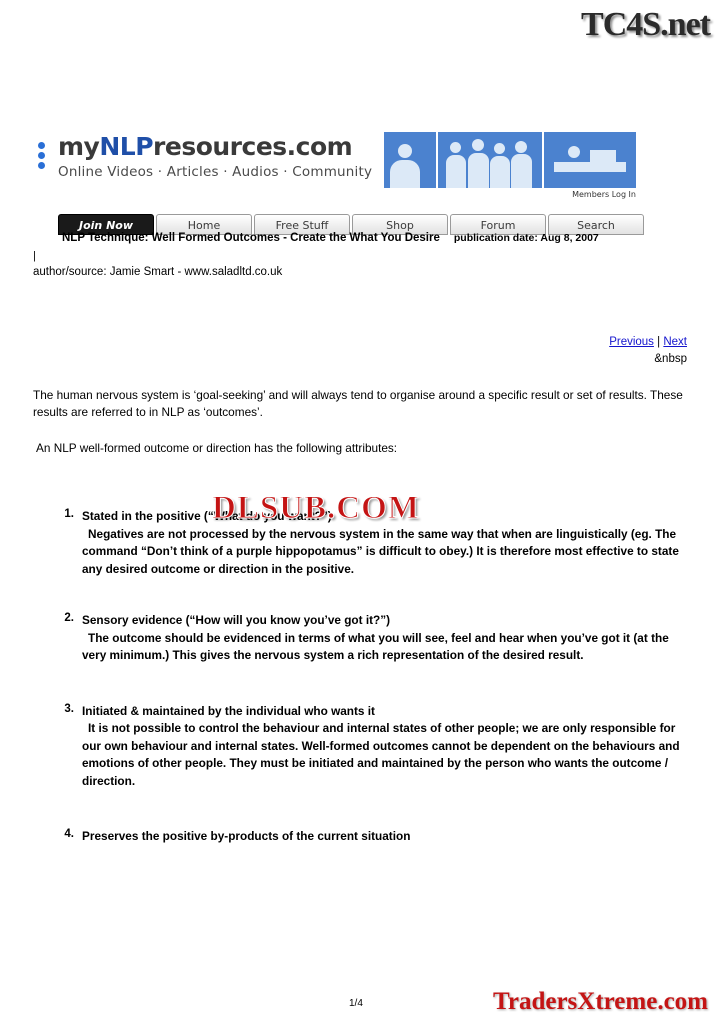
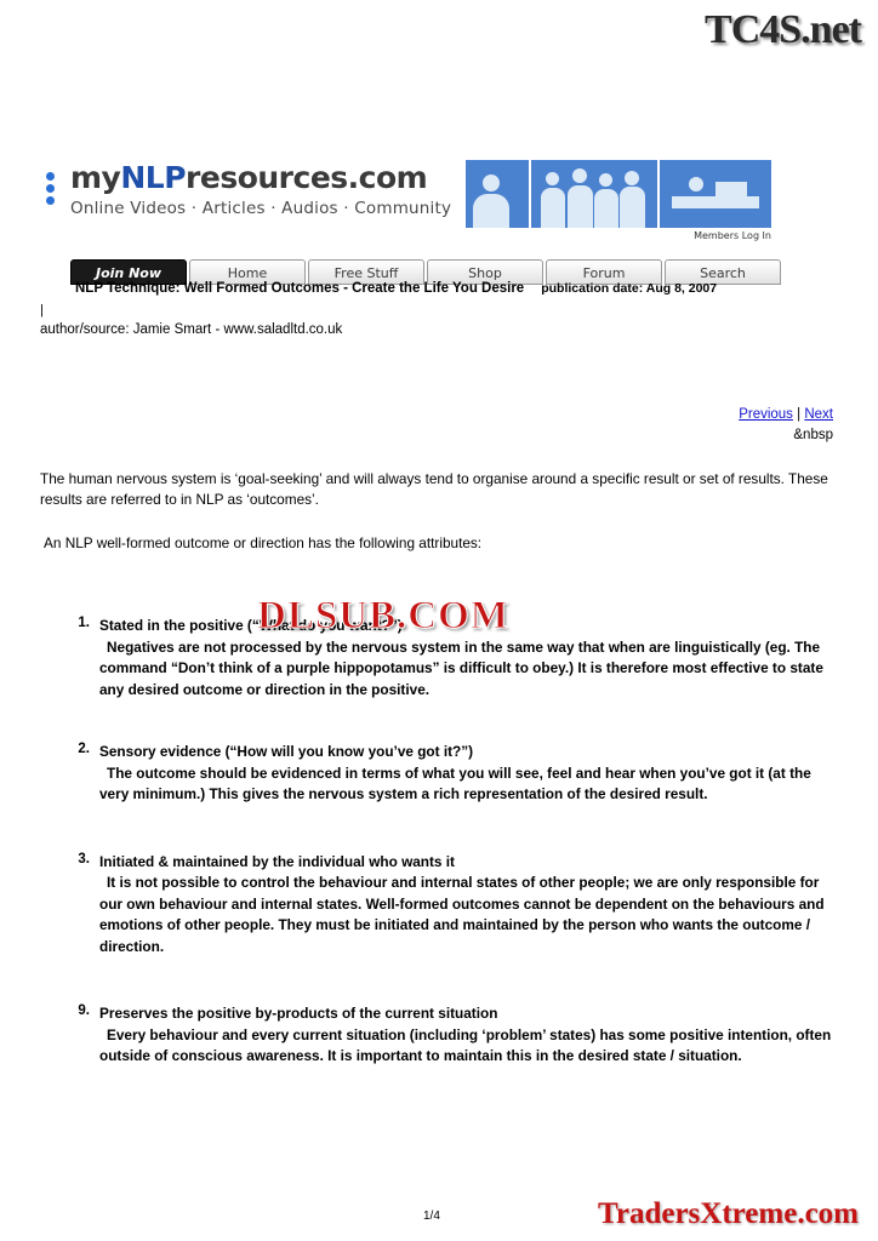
  TC4S.net
  myNLPresources.com
  Online Videos · Articles · Audios · Community
  Members Log In
  Join Now
  Home
  Free Stuff
  Shop
  Forum
  Search
- NLP Technique: Well Formed Outcomes - Create the What You Desire publication date: Aug 8, 2007
+ NLP Technique: Well Formed Outcomes - Create the Life You Desire publication date: Aug 8, 2007
  |
  author/source: Jamie Smart - www.saladltd.co.uk
  Previous | Next
  &nbsp
  The human nervous system is ‘goal-seeking’ and will always tend to organise around a specific result or set of results. These results are referred to in NLP as ‘outcomes’.
  An NLP well-formed outcome or direction has the following attributes:
  1.
  Stated in the positive (“What do you want?”)
  Negatives are not processed by the nervous system in the same way that when are linguistically (eg. The command “Don’t think of a purple hippopotamus” is difficult to obey.) It is therefore most effective to state any desired outcome or direction in the positive.
  2.
  Sensory evidence (“How will you know you’ve got it?”)
  The outcome should be evidenced in terms of what you will see, feel and hear when you’ve got it (at the very minimum.) This gives the nervous system a rich representation of the desired result.
  3.
  Initiated & maintained by the individual who wants it
  It is not possible to control the behaviour and internal states of other people; we are only responsible for our own behaviour and internal states. Well-formed outcomes cannot be dependent on the behaviours and emotions of other people. They must be initiated and maintained by the person who wants the outcome / direction.
- 4.
+ 9.
  Preserves the positive by-products of the current situation
+ Every behaviour and every current situation (including ‘problem’ states) has some positive intention, often outside of conscious awareness. It is important to maintain this in the desired state / situation.
  DLSUB.COM
  1/4
  TradersXtreme.com
